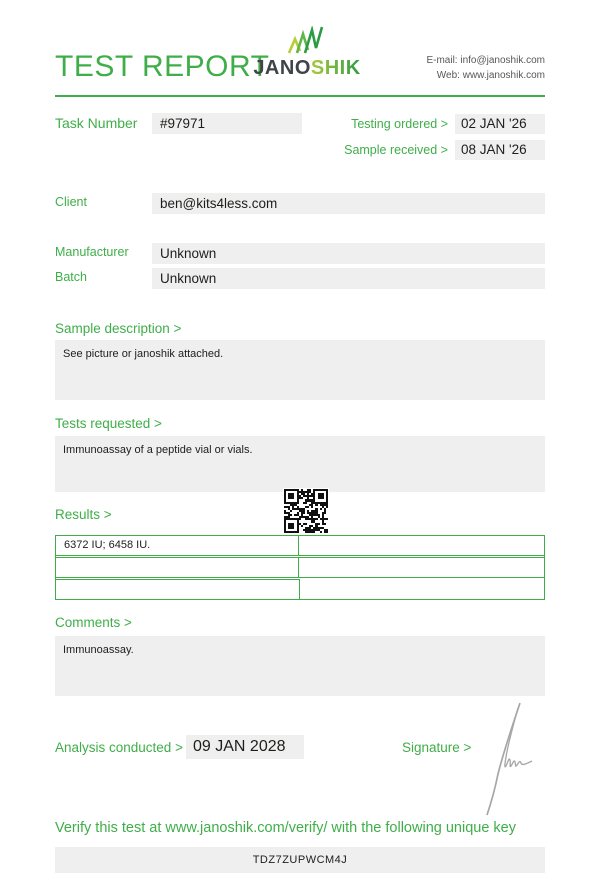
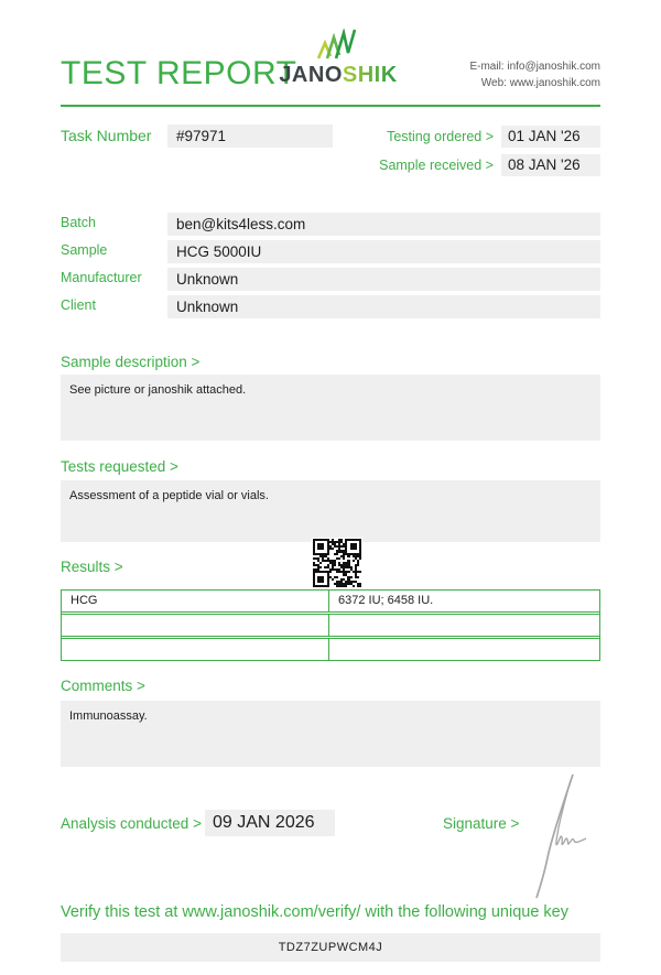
  TEST REPORT
  JANOSHIK
  E-mail: info@janoshik.com
  Web: www.janoshik.com
  Task Number
  #97971
  Testing ordered >
- 02 JAN '26
+ 01 JAN '26
  Sample received >
  08 JAN '26
- Client
+ Batch
  ben@kits4less.com
+ Sample
+ HCG 5000IU
  Manufacturer
  Unknown
- Batch
+ Client
  Unknown
  Sample description >
  See picture or janoshik attached.
  Tests requested >
- Immunoassay of a peptide vial or vials.
+ Assessment of a peptide vial or vials.
  Results >
+ HCG
  6372 IU; 6458 IU.
  Comments >
  Immunoassay.
  Analysis conducted >
- 09 JAN 2028
+ 09 JAN 2026
  Signature >
  Verify this test at www.janoshik.com/verify/ with the following unique key
  TDZ7ZUPWCM4J
